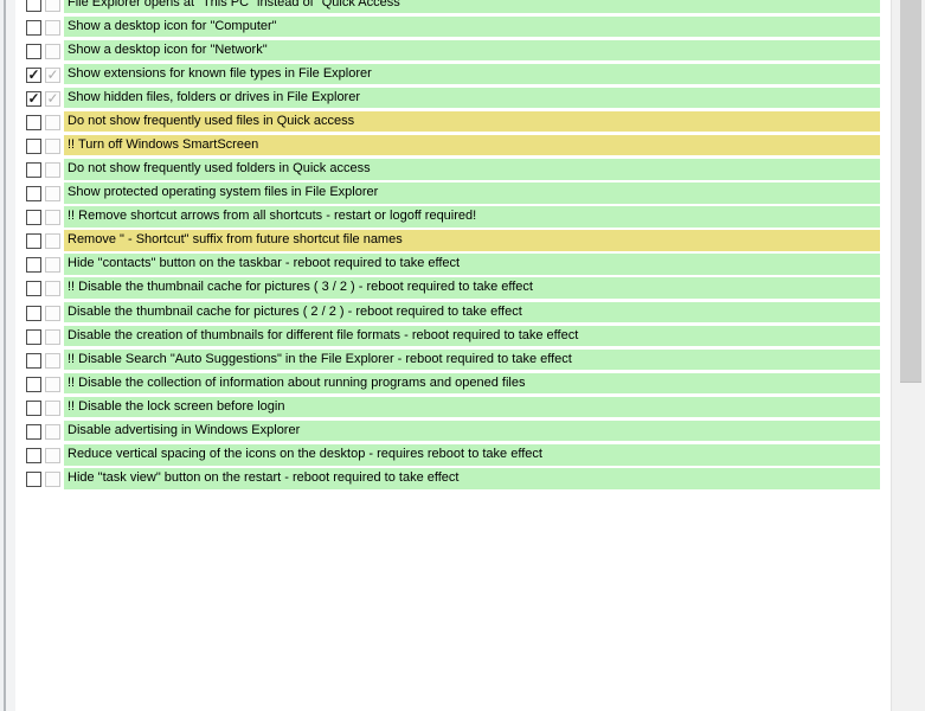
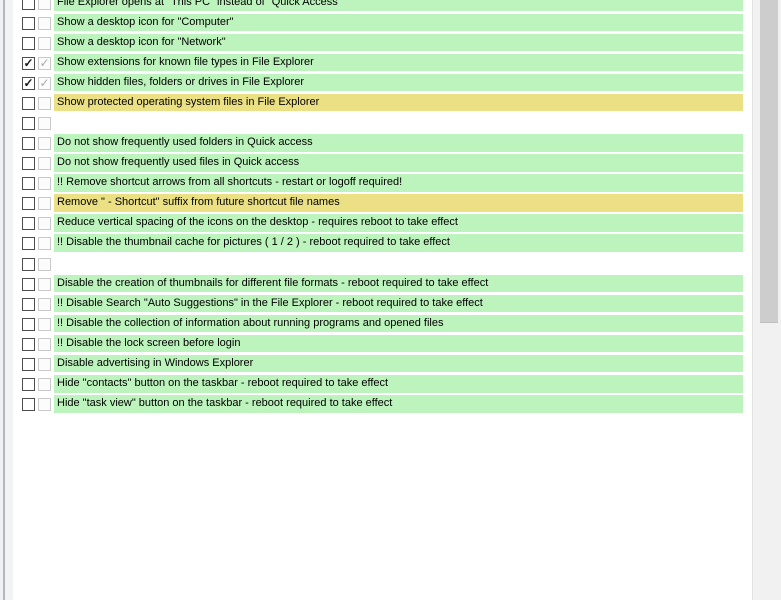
  File Explorer opens at "This PC" instead of "Quick Access"
  Show a desktop icon for "Computer"
  Show a desktop icon for "Network"
  ✓
  ✓
  Show extensions for known file types in File Explorer
  ✓
  ✓
  Show hidden files, folders or drives in File Explorer
- Do not show frequently used files in Quick access
+ Show protected operating system files in File Explorer
- !! Turn off Windows SmartScreen
  Do not show frequently used folders in Quick access
- Show protected operating system files in File Explorer
+ Do not show frequently used files in Quick access
  !! Remove shortcut arrows from all shortcuts - restart or logoff required!
  Remove " - Shortcut" suffix from future shortcut file names
- Hide "contacts" button on the taskbar - reboot required to take effect
+ Reduce vertical spacing of the icons on the desktop - requires reboot to take effect
- !! Disable the thumbnail cache for pictures ( 3 / 2 ) - reboot required to take effect
+ !! Disable the thumbnail cache for pictures ( 1 / 2 ) - reboot required to take effect
- Disable the thumbnail cache for pictures ( 2 / 2 ) - reboot required to take effect
  Disable the creation of thumbnails for different file formats - reboot required to take effect
  !! Disable Search "Auto Suggestions" in the File Explorer - reboot required to take effect
  !! Disable the collection of information about running programs and opened files
  !! Disable the lock screen before login
  Disable advertising in Windows Explorer
- Reduce vertical spacing of the icons on the desktop - requires reboot to take effect
+ Hide "contacts" button on the taskbar - reboot required to take effect
- Hide "task view" button on the restart - reboot required to take effect
+ Hide "task view" button on the taskbar - reboot required to take effect
